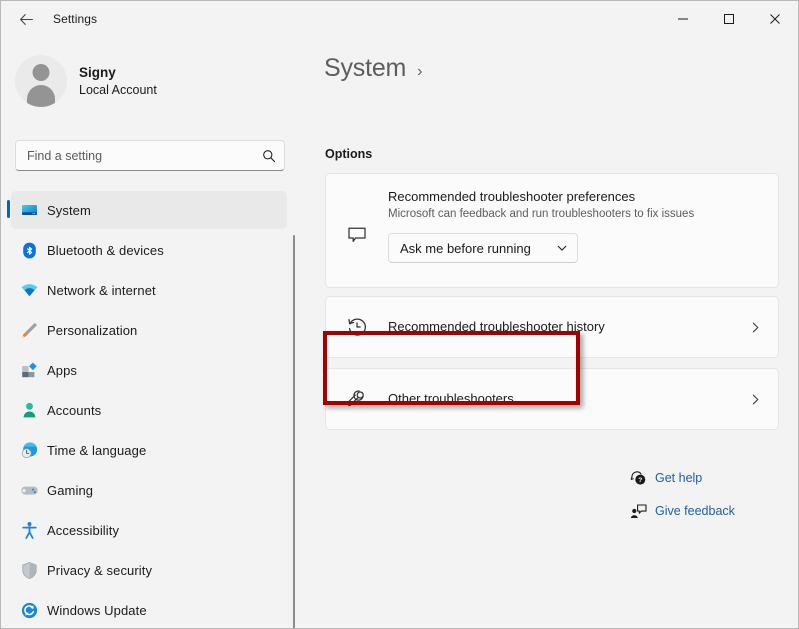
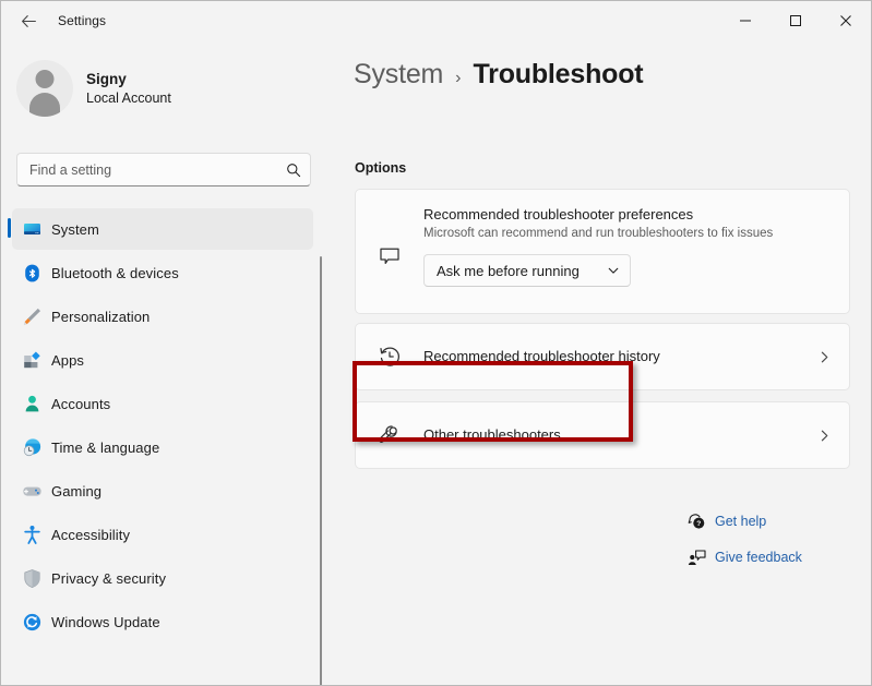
  Settings
  Signy
  Local Account
  Find a setting
  System
  Bluetooth & devices
- Network & internet
  Personalization
  Apps
  Accounts
  Time & language
  Gaming
  Accessibility
  Privacy & security
  Windows Update
  System
  ›
+ Troubleshoot
  Options
  Recommended troubleshooter preferences
- Microsoft can feedback and run troubleshooters to fix issues
+ Microsoft can recommend and run troubleshooters to fix issues
  Ask me before running
  Recommended troubleshooter history
  Other troubleshooters
  Get help
  Give feedback
